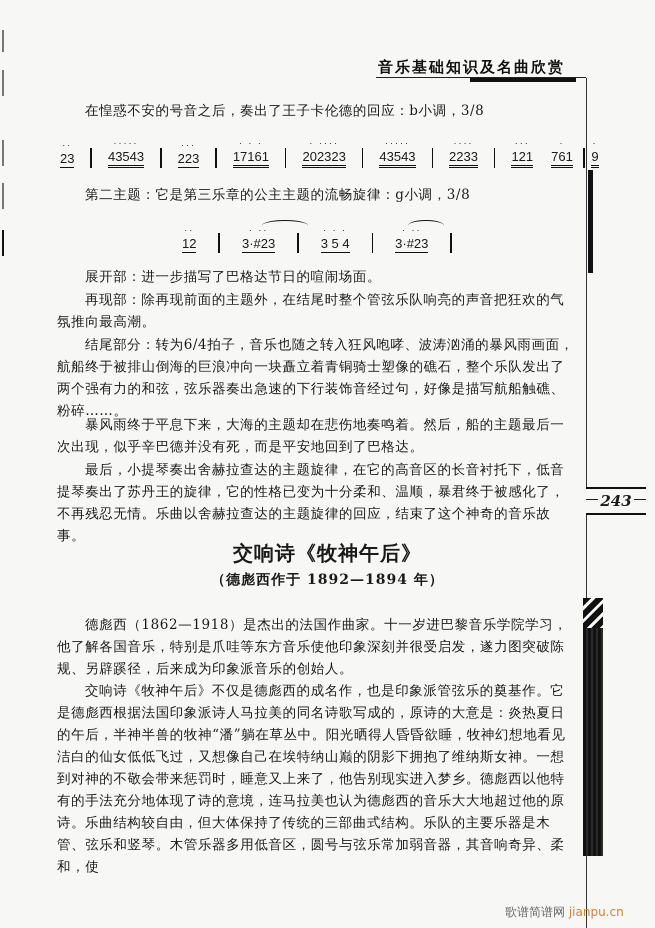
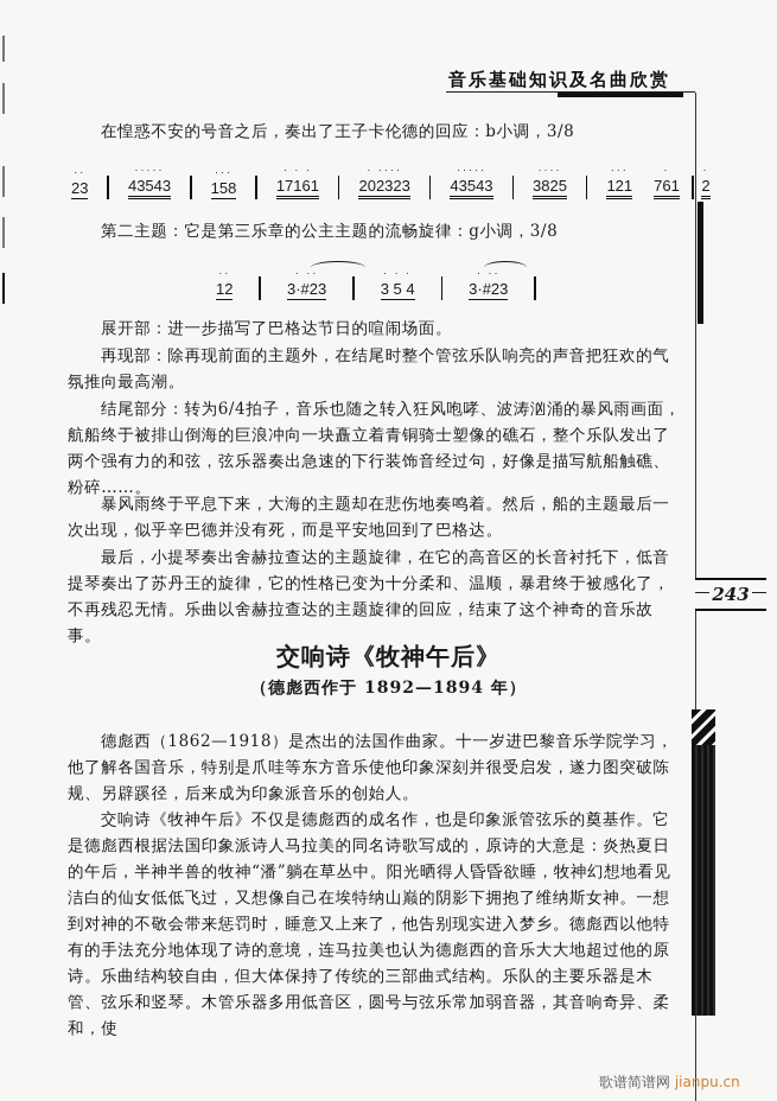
  音乐基础知识及名曲欣赏
  243
  在惶惑不安的号音之后，奏出了王子卡伦德的回应：b小调，3/8
  ··
  23
  ·····
  43543
  ···
- 223
+ 158
  · · ·
  17161
  · ····
  202323
  ·····
  43543
  ····
- 2233
+ 3825
  ···
  121
  ·
  761
  ·
- 9
+ 2
  第二主题：它是第三乐章的公主主题的流畅旋律：g小调，3/8
  ··
  12
  · ··
  3·#23
  · · ·
  3 5 4
  · ··
  3·#23
  展开部：进一步描写了巴格达节日的喧闹场面。
  再现部：除再现前面的主题外，在结尾时整个管弦乐队响亮的声音把狂欢的气氛推向最高潮。
  结尾部分：转为6/4拍子，音乐也随之转入狂风咆哮、波涛汹涌的暴风雨画面，航船终于被排山倒海的巨浪冲向一块矗立着青铜骑士塑像的礁石，整个乐队发出了两个强有力的和弦，弦乐器奏出急速的下行装饰音经过句，好像是描写航船触礁、粉碎……。
  暴风雨终于平息下来，大海的主题却在悲伤地奏鸣着。然后，船的主题最后一次出现，似乎辛巴德并没有死，而是平安地回到了巴格达。
  最后，小提琴奏出舍赫拉查达的主题旋律，在它的高音区的长音衬托下，低音提琴奏出了苏丹王的旋律，它的性格已变为十分柔和、温顺，暴君终于被感化了，不再残忍无情。乐曲以舍赫拉查达的主题旋律的回应，结束了这个神奇的音乐故事。
  交响诗《牧神午后》
  （德彪西作于 1892—1894 年）
  德彪西（1862—1918）是杰出的法国作曲家。十一岁进巴黎音乐学院学习，他了解各国音乐，特别是爪哇等东方音乐使他印象深刻并很受启发，遂力图突破陈规、另辟蹊径，后来成为印象派音乐的创始人。
  交响诗《牧神午后》不仅是德彪西的成名作，也是印象派管弦乐的奠基作。它是德彪西根据法国印象派诗人马拉美的同名诗歌写成的，原诗的大意是：炎热夏日的午后，半神半兽的牧神“潘”躺在草丛中。阳光晒得人昏昏欲睡，牧神幻想地看见洁白的仙女低低飞过，又想像自己在埃特纳山巅的阴影下拥抱了维纳斯女神。一想到对神的不敬会带来惩罚时，睡意又上来了，他告别现实进入梦乡。德彪西以他特有的手法充分地体现了诗的意境，连马拉美也认为德彪西的音乐大大地超过他的原诗。
  乐曲结构较自由，但大体保持了传统的三部曲式结构。乐队的主要乐器是木管、弦乐和竖琴。木管乐器多用低音区，圆号与弦乐常加弱音器，其音响奇异、柔和，使
  歌谱简谱网 jianpu.cn
